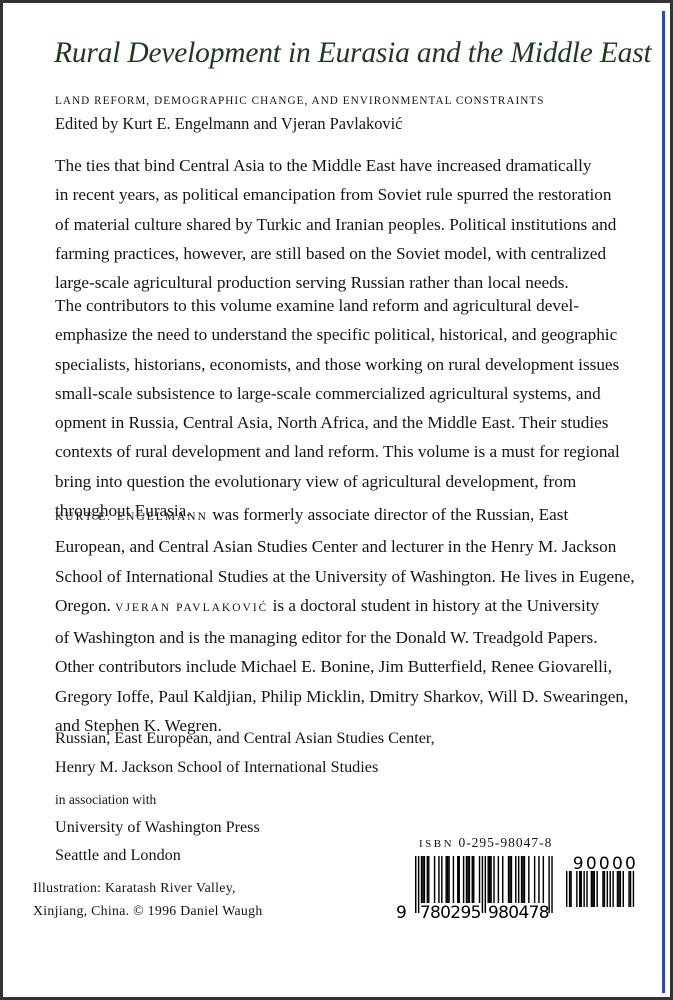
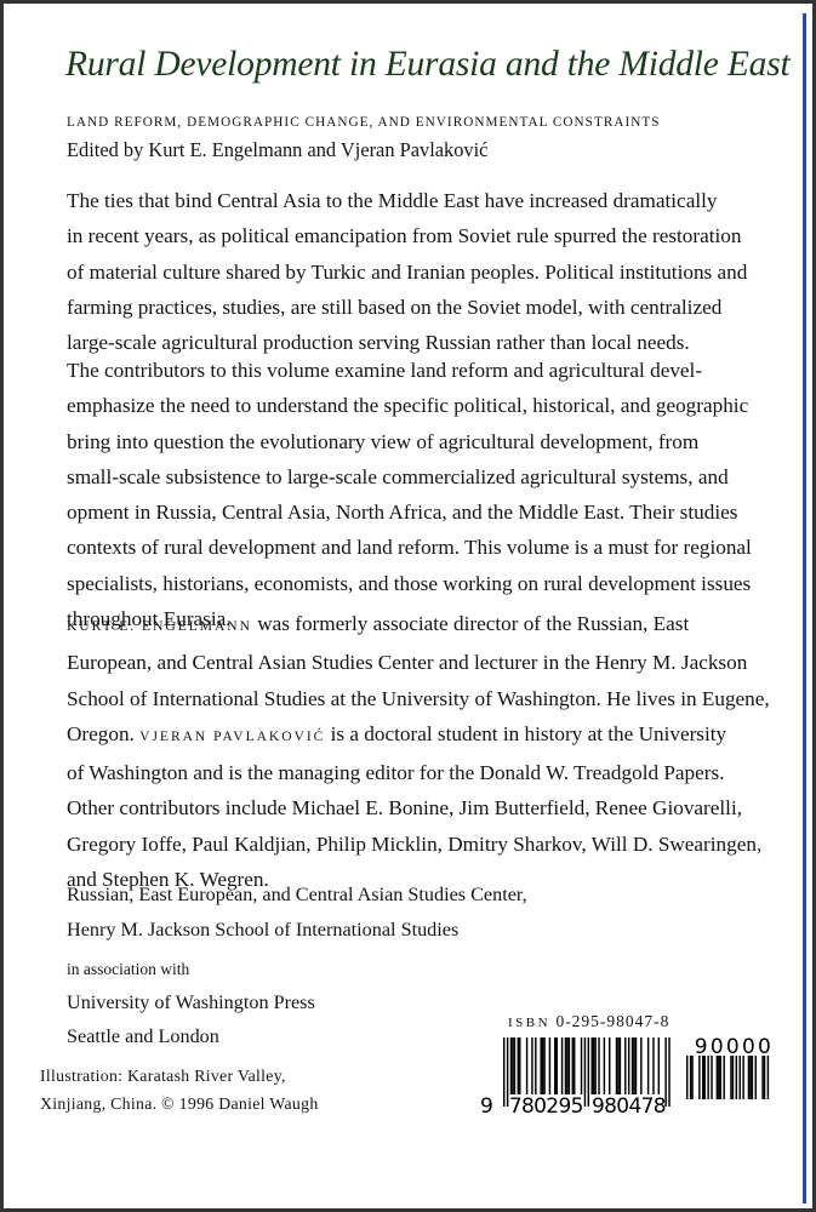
  Rural Development in Eurasia and the Middle East
  LAND REFORM, DEMOGRAPHIC CHANGE, AND ENVIRONMENTAL CONSTRAINTS
  Edited by Kurt E. Engelmann and Vjeran Pavlaković
  The ties that bind Central Asia to the Middle East have increased dramatically
  in recent years, as political emancipation from Soviet rule spurred the restoration
  of material culture shared by Turkic and Iranian peoples. Political institutions and
- farming practices, however, are still based on the Soviet model, with centralized
+ farming practices, studies, are still based on the Soviet model, with centralized
  large-scale agricultural production serving Russian rather than local needs.
  The contributors to this volume examine land reform and agricultural devel-
  emphasize the need to understand the specific political, historical, and geographic
- specialists, historians, economists, and those working on rural development issues
+ bring into question the evolutionary view of agricultural development, from
  small-scale subsistence to large-scale commercialized agricultural systems, and
  opment in Russia, Central Asia, North Africa, and the Middle East. Their studies
  contexts of rural development and land reform. This volume is a must for regional
- bring into question the evolutionary view of agricultural development, from
+ specialists, historians, economists, and those working on rural development issues
  throughout Eurasia.
  KURT E. ENGELMANN was formerly associate director of the Russian, East
  European, and Central Asian Studies Center and lecturer in the Henry M. Jackson
  School of International Studies at the University of Washington. He lives in Eugene,
  Oregon. VJERAN PAVLAKOVIĆ is a doctoral student in history at the University
  of Washington and is the managing editor for the Donald W. Treadgold Papers.
  Other contributors include Michael E. Bonine, Jim Butterfield, Renee Giovarelli,
  Gregory Ioffe, Paul Kaldjian, Philip Micklin, Dmitry Sharkov, Will D. Swearingen,
  and Stephen K. Wegren.
  Russian, East European, and Central Asian Studies Center,
  Henry M. Jackson School of International Studies
  in association with
  University of Washington Press
  Seattle and London
  Illustration: Karatash River Valley,
  Xinjiang, China. © 1996 Daniel Waugh
  ISBN 0-295-98047-8
  9
  7
  8
  0
  2
  9
  5
  9
  8
  0
  4
  7
  8
  9
  0
  0
  0
  0
